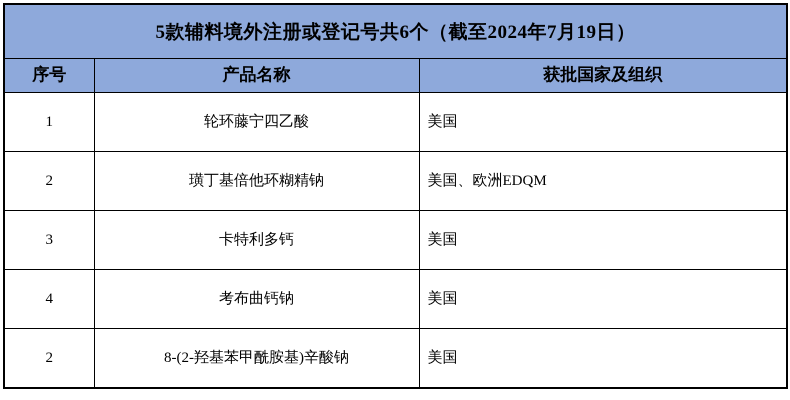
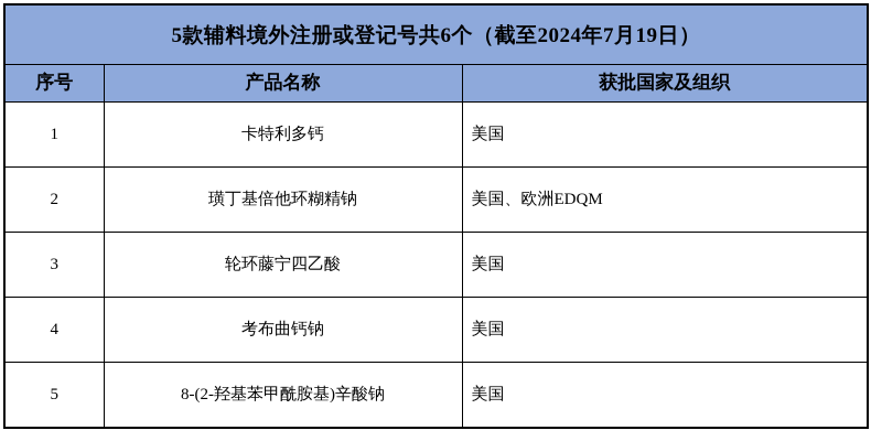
  5款辅料境外注册或登记号共6个（截至2024年7月19日）
  序号	产品名称	获批国家及组织
- 1	轮环藤宁四乙酸	美国
+ 1	卡特利多钙	美国
  2	璜丁基倍他环糊精钠	美国、欧洲EDQM
- 3	卡特利多钙	美国
+ 3	轮环藤宁四乙酸	美国
  4	考布曲钙钠	美国
- 2	8-(2-羟基苯甲酰胺基)辛酸钠	美国
+ 5	8-(2-羟基苯甲酰胺基)辛酸钠	美国
